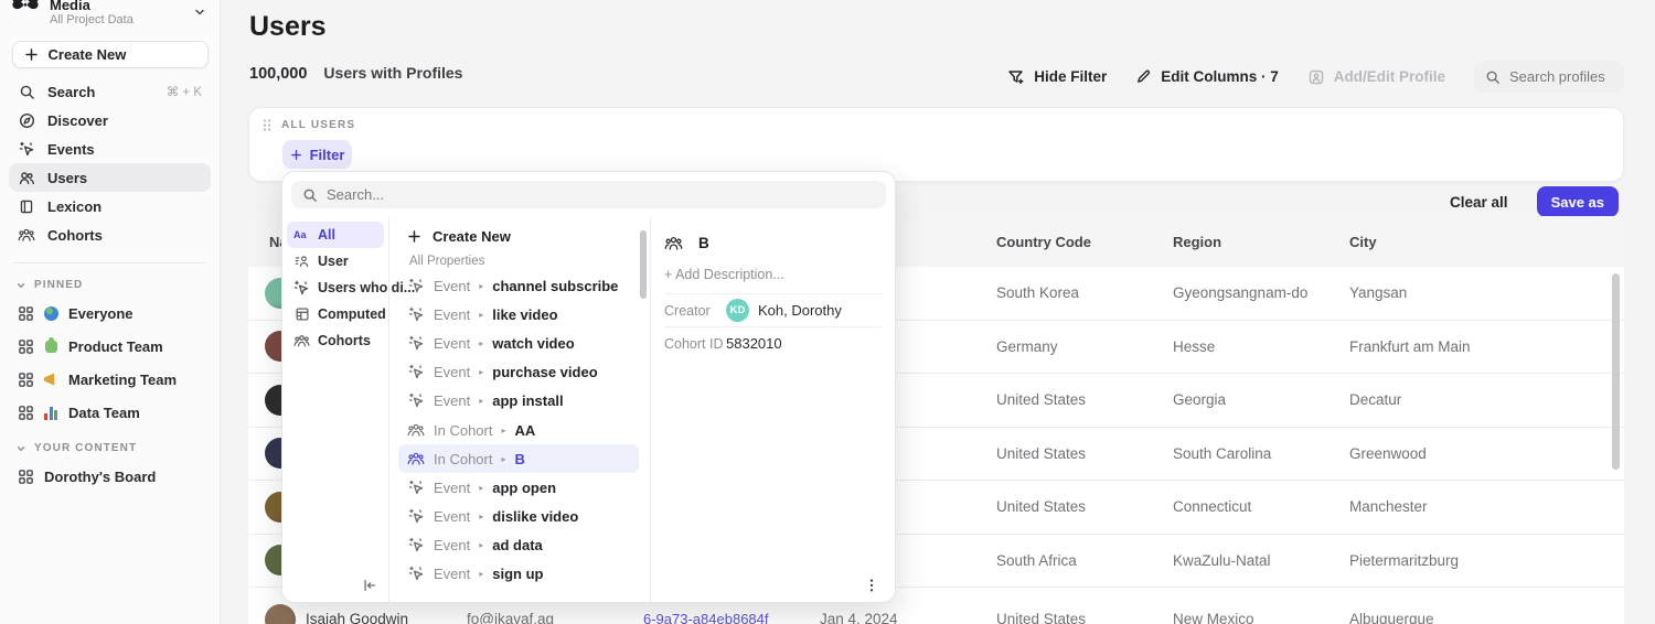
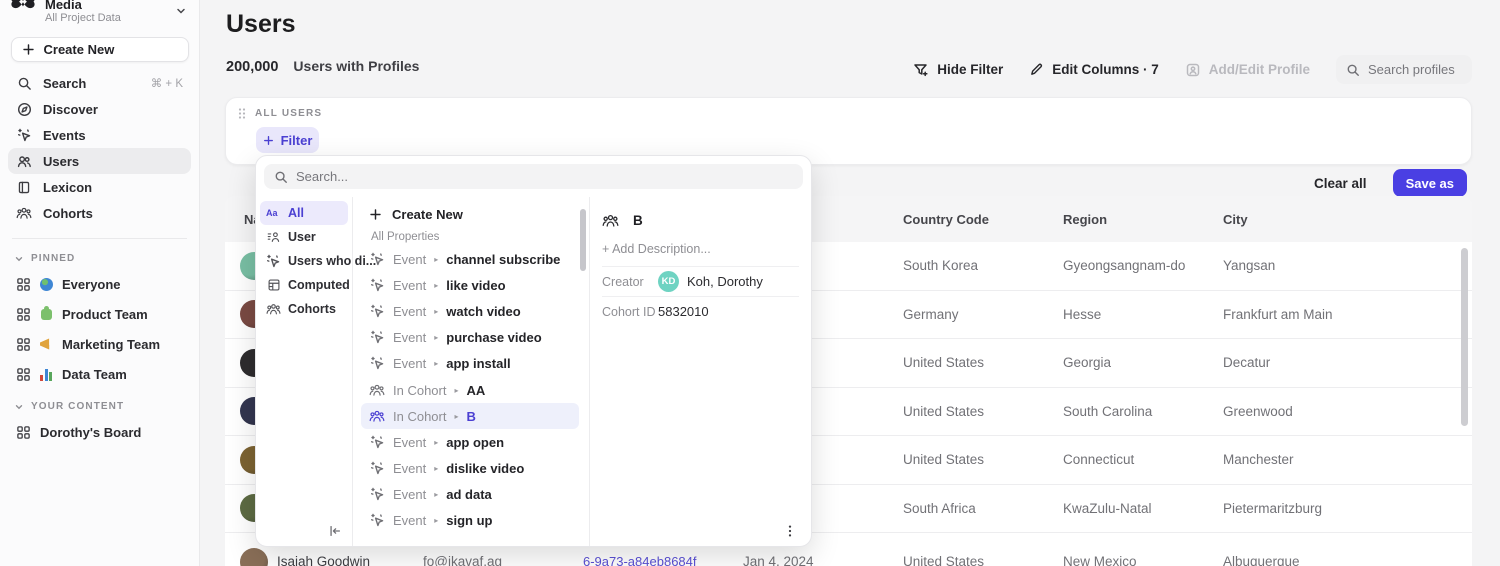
  Media
  All Project Data
  Create New
  Search
  ⌘ + K
  Discover
  Events
  Users
  Lexicon
  Cohorts
  PINNED
  Everyone
  Product Team
  Marketing Team
  Data Team
  YOUR CONTENT
  Dorothy's Board
  Users
- 100,000
+ 200,000
  Users with Profiles
  Hide Filter
  Edit Columns · 7
  Add/Edit Profile
  Search profiles
  ALL USERS
  Filter
  Clear all
  Save as
  Country Code
  Region
  City
  South Korea
  Gyeongsangnam-do
  Yangsan
  Germany
  Hesse
  Frankfurt am Main
  United States
  Georgia
  Decatur
  United States
  South Carolina
  Greenwood
  United States
  Connecticut
  Manchester
  South Africa
  KwaZulu-Natal
  Pietermaritzburg
  Isaiah Goodwin
  fo@ikavaf.ag
  Jan 4, 2024
  United States
  New Mexico
  Albuquerque
  Search...
  Aa
  All
  User
  Users who di...
  Computed
  Cohorts
  Create New
  All Properties
  Event
  ▸
  channel subscribe
  Event
  ▸
  like video
  Event
  ▸
  watch video
  Event
  ▸
  purchase video
  Event
  ▸
  app install
  In Cohort
  ▸
  AA
  In Cohort
  ▸
  B
  Event
  ▸
  app open
  Event
  ▸
  dislike video
  Event
  ▸
  ad data
  Event
  ▸
  sign up
  B
  + Add Description...
  Creator
  KD
  Koh, Dorothy
  Cohort ID
  5832010
